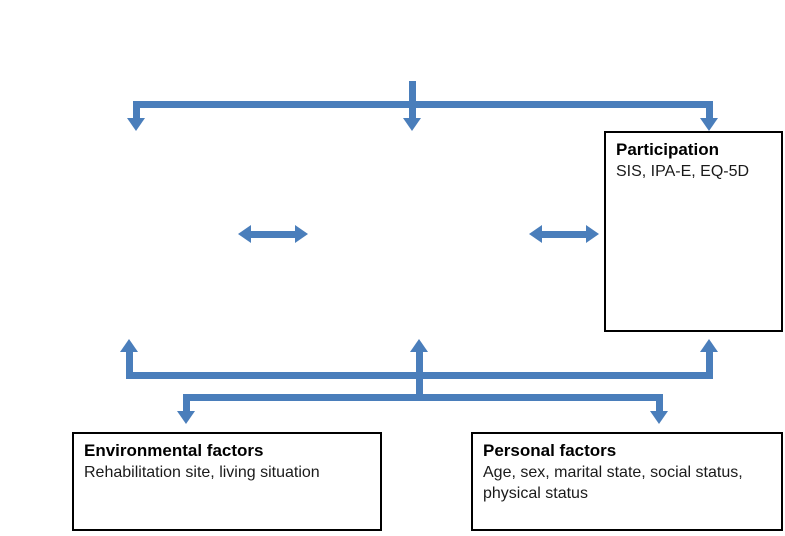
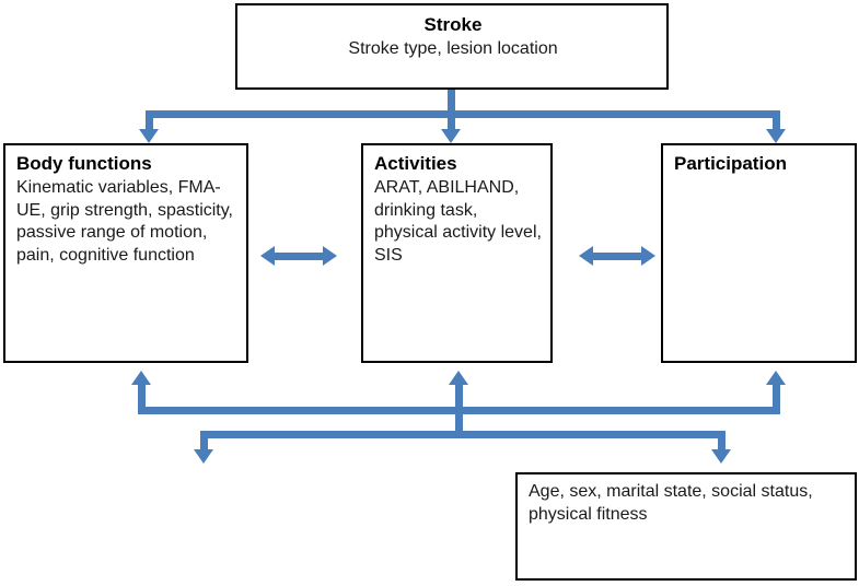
+ Stroke
+ Stroke type, lesion location
+ Body functions
+ Kinematic variables, FMA-UE, grip strength, spasticity, passive range of motion, pain, cognitive function
+ Activities
+ ARAT, ABILHAND, drinking task, physical activity level, SIS
  Participation
- SIS, IPA-E, EQ-5D
- Environmental factors
- Rehabilitation site, living situation
- Personal factors
- Age, sex, marital state, social status, physical status
+ Age, sex, marital state, social status, physical fitness
